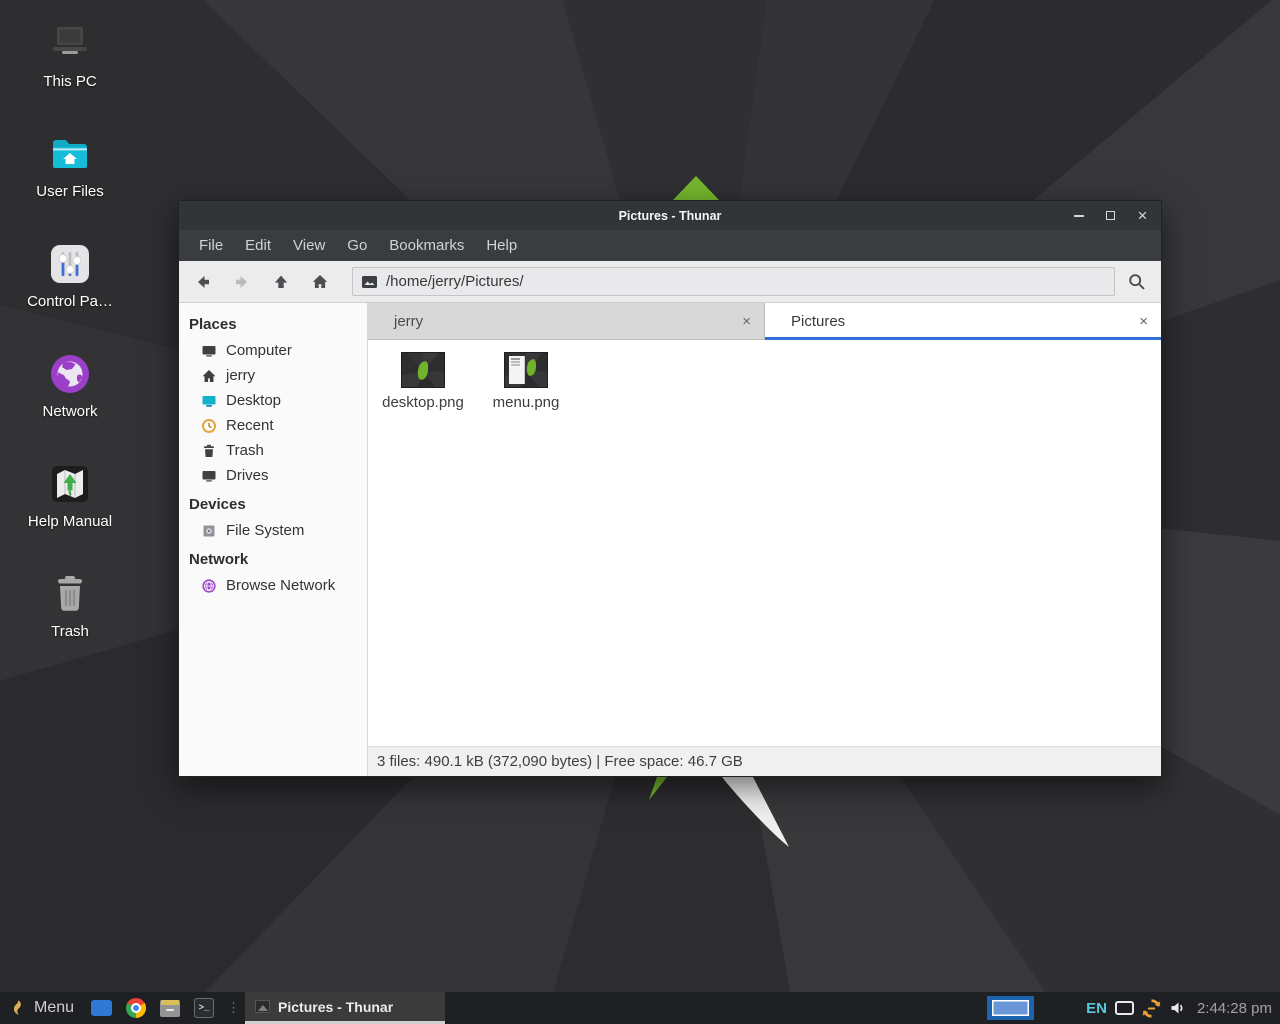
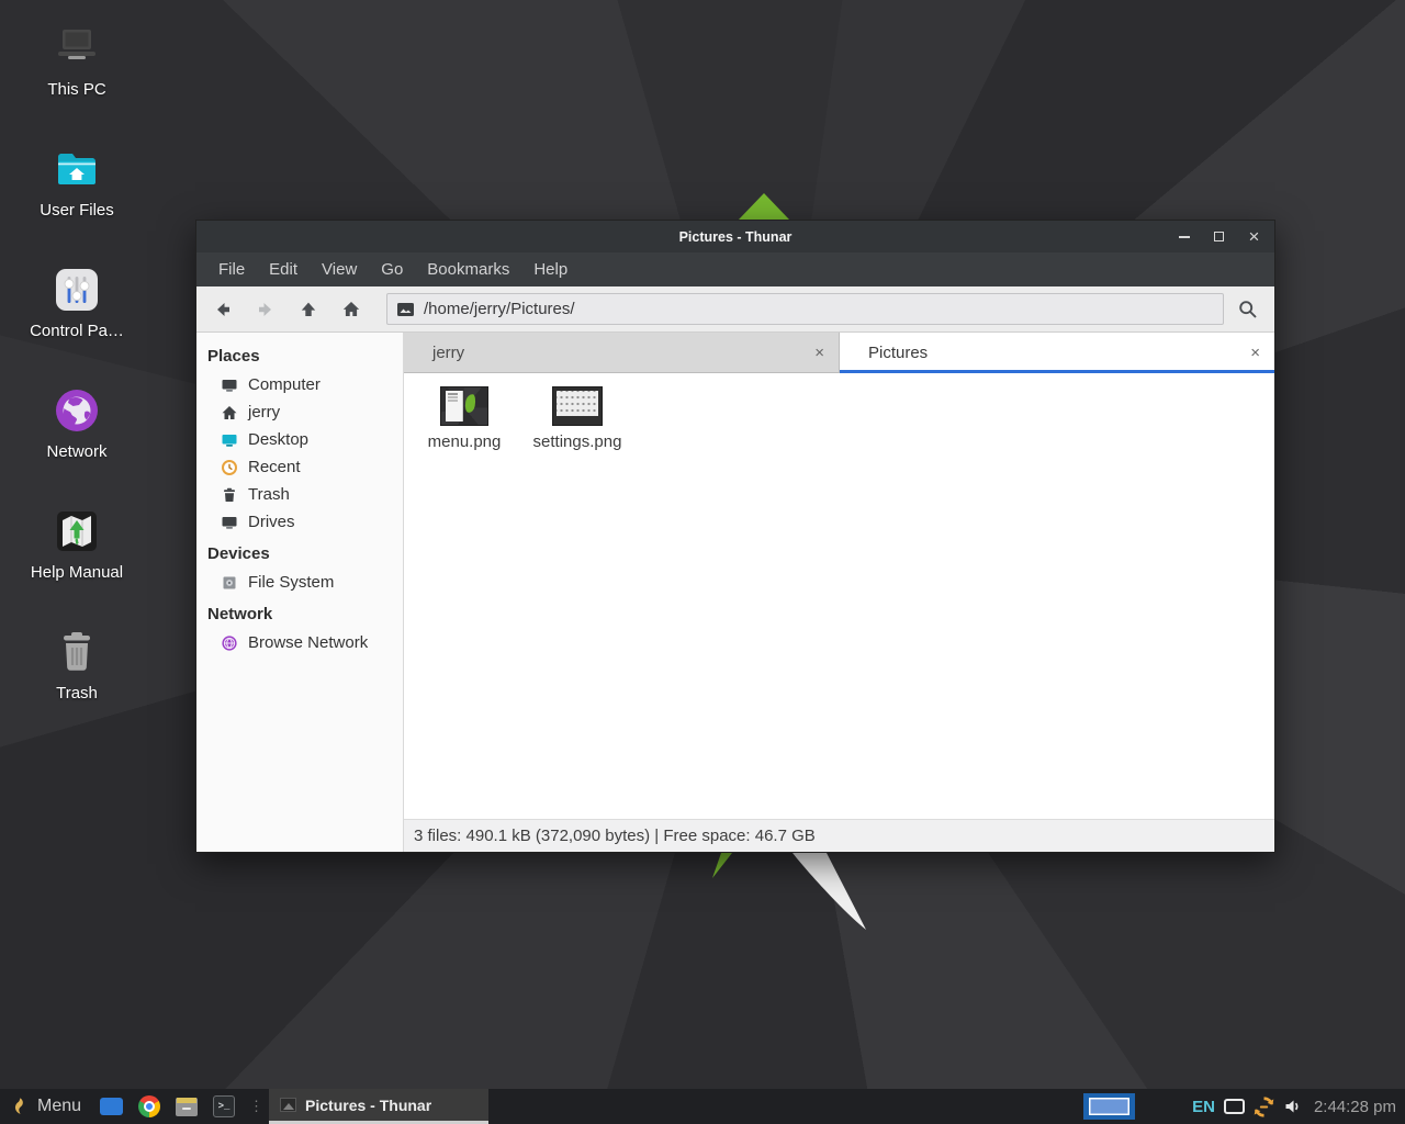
  This PC
  User Files
  Control Pa…
  Network
  Help Manual
  Trash
  Pictures - Thunar
  ×
  File
  Edit
  View
  Go
  Bookmarks
  Help
  /home/jerry/Pictures/
  Places
  Computer
  jerry
  Desktop
  Recent
  Trash
  Drives
  Devices
  File System
  Network
  Browse Network
  jerry
  ×
  Pictures
  ×
- desktop.png
  menu.png
+ settings.png
  3 files: 490.1 kB (372,090 bytes) | Free space: 46.7 GB
  Menu
  >_
  ⋮
  Pictures - Thunar
  EN
  2:44:28 pm
